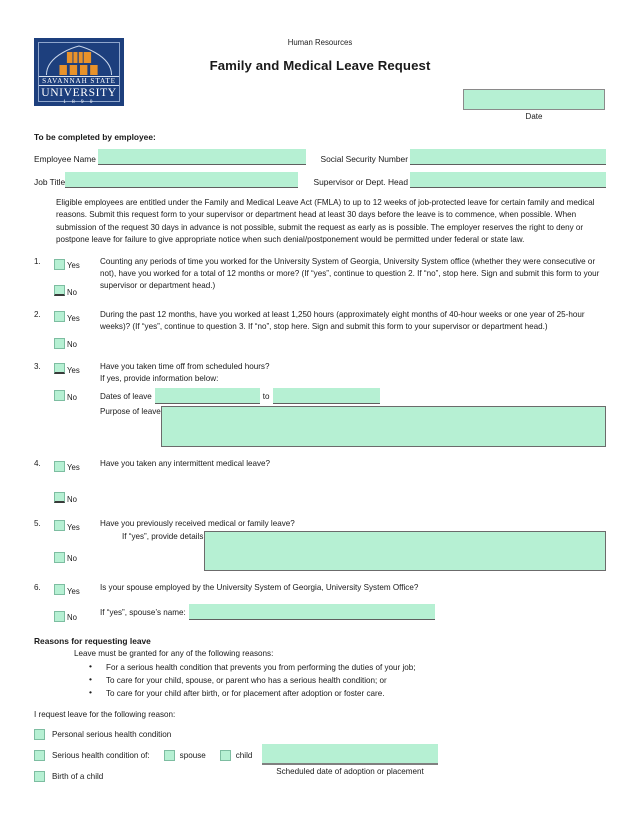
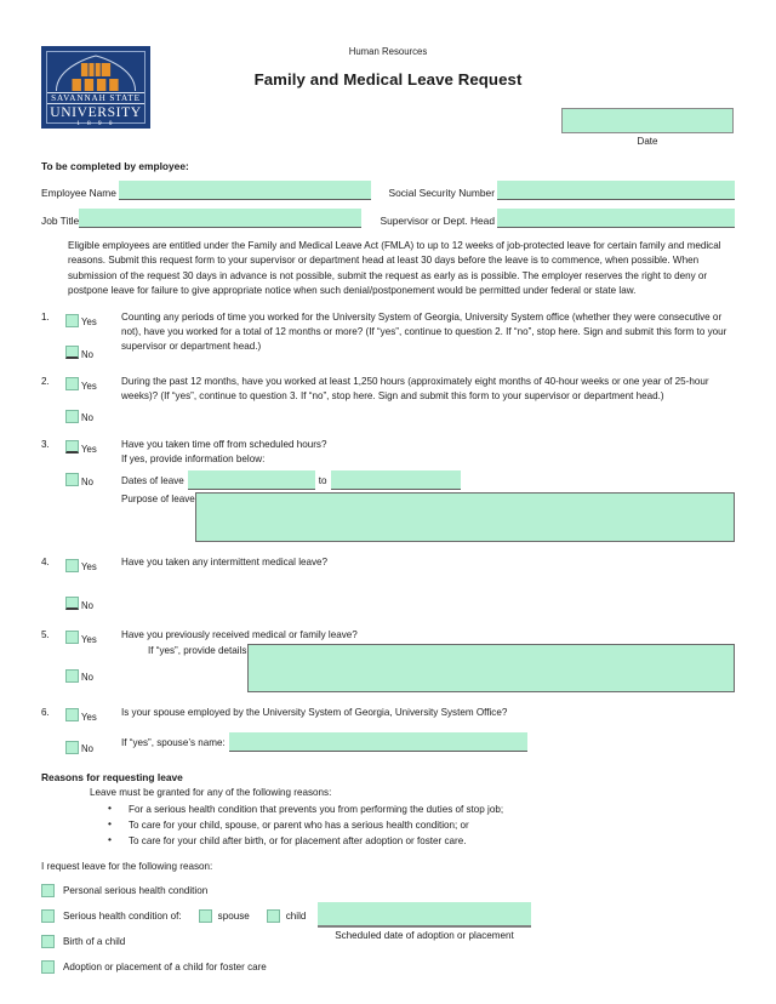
  SAVANNAH STATE
  UNIVERSITY
  Human Resources
  Family and Medical Leave Request
  Date
  To be completed by employee:
  Employee Name
  Social Security Number
  Job Title
  Supervisor or Dept. Head
  Eligible employees are entitled under the Family and Medical Leave Act (FMLA) to up to 12 weeks of job-protected leave for certain family and medical reasons. Submit this request form to your supervisor or department head at least 30 days before the leave is to commence, when possible. When submission of the request 30 days in advance is not possible, submit the request as early as is possible. The employer reserves the right to deny or postpone leave for failure to give appropriate notice when such denial/postponement would be permitted under federal or state law.
  1.
  Yes
  No
  Counting any periods of time you worked for the University System of Georgia, University System office (whether they were consecutive or not), have you worked for a total of 12 months or more? (If “yes”, continue to question 2. If “no”, stop here. Sign and submit this form to your supervisor or department head.)
  2.
  Yes
  No
  During the past 12 months, have you worked at least 1,250 hours (approximately eight months of 40-hour weeks or one year of 25-hour weeks)? (If “yes”, continue to question 3. If “no”, stop here. Sign and submit this form to your supervisor or department head.)
  3.
  Yes
  No
  Have you taken time off from scheduled hours?
  If yes, provide information below:
  Dates of leave
  to
  Purpose of leave
  4.
  Yes
  No
  Have you taken any intermittent medical leave?
  5.
  Yes
  No
  Have you previously received medical or family leave?
  If “yes”, provide details
  6.
  Yes
  No
  Is your spouse employed by the University System of Georgia, University System Office?
  If “yes”, spouse’s name:
  Reasons for requesting leave
  Leave must be granted for any of the following reasons:
- For a serious health condition that prevents you from performing the duties of your job;
+ For a serious health condition that prevents you from performing the duties of stop job;
  To care for your child, spouse, or parent who has a serious health condition; or
  To care for your child after birth, or for placement after adoption or foster care.
  I request leave for the following reason:
  Personal serious health condition
  Serious health condition of:
  spouse
  child
  Birth of a child
+ Adoption or placement of a child for foster care
  Scheduled date of adoption or placement
